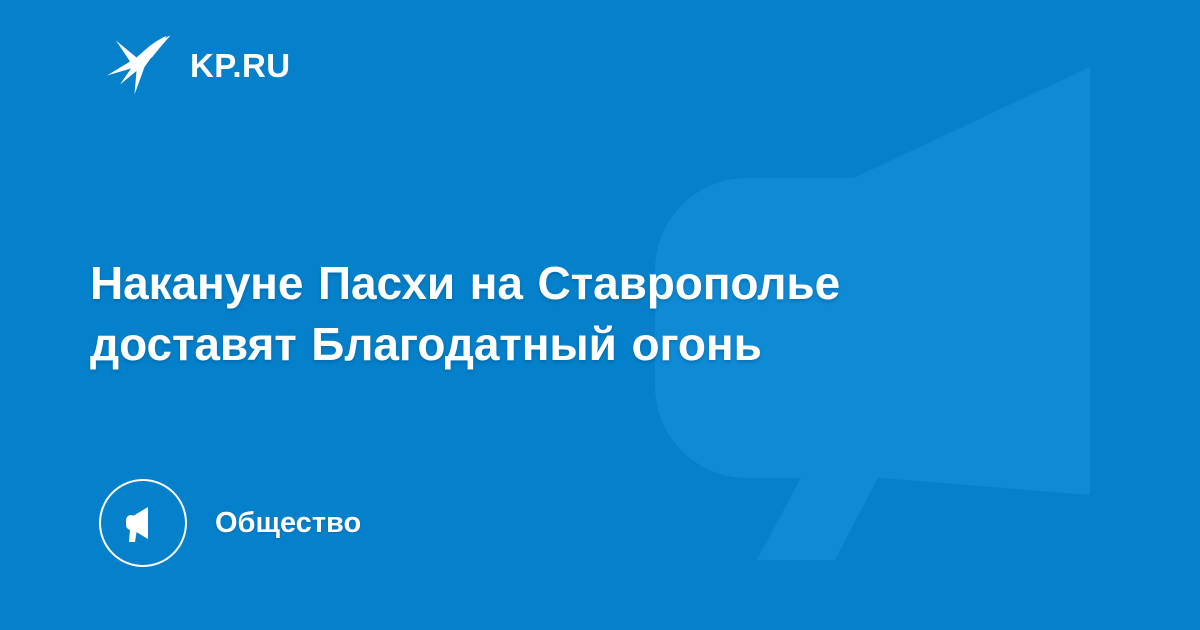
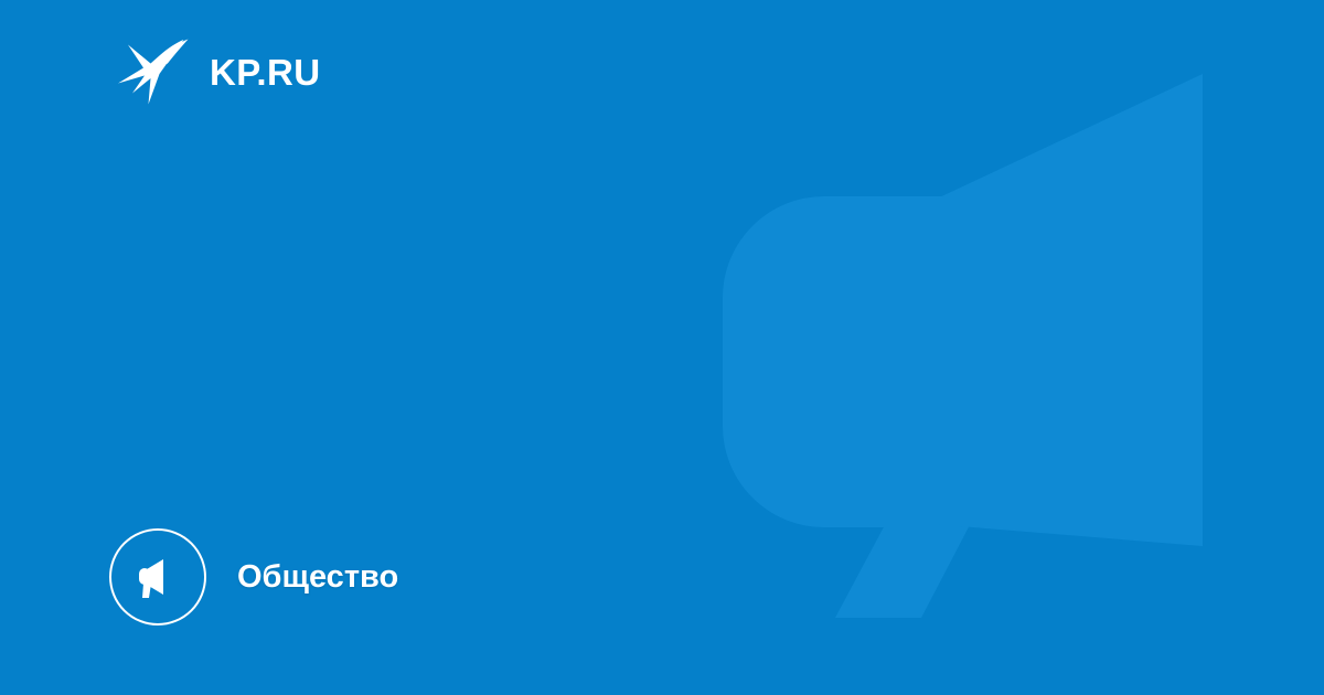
  KP.RU
- Накануне Пасхи на Ставрополье доставят Благодатный огонь
  Общество
